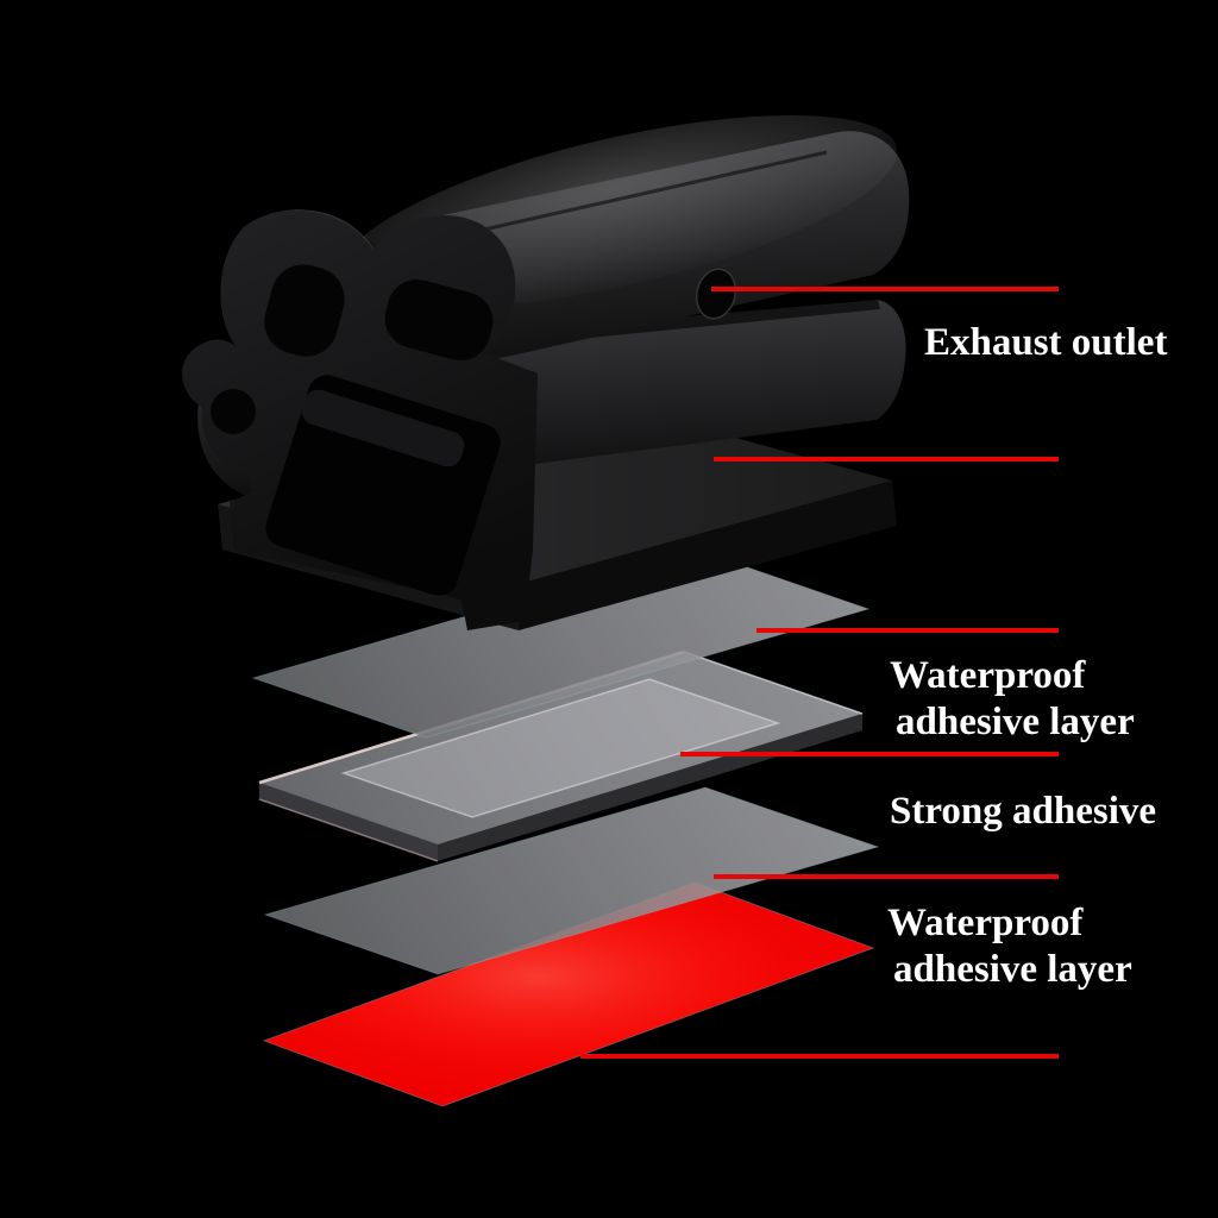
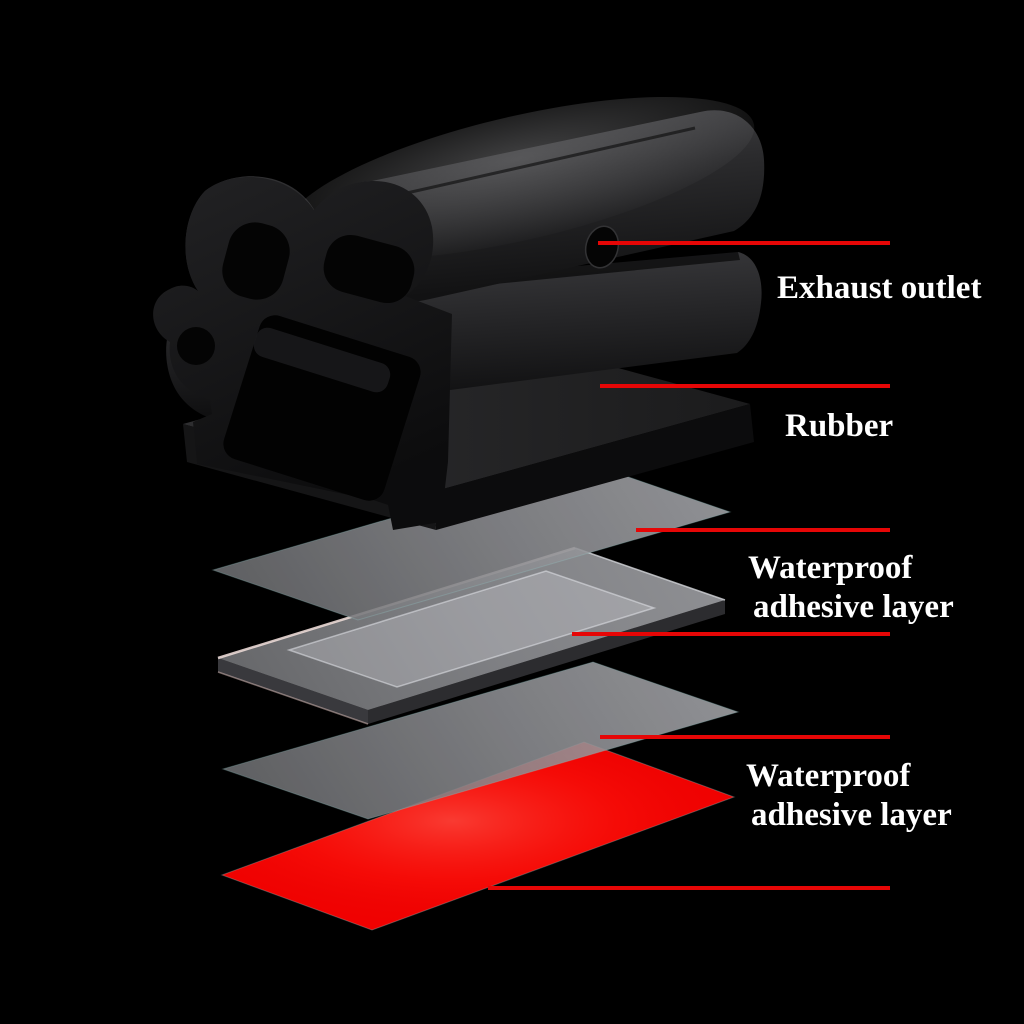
  Exhaust outlet
+ Rubber
  Waterproof
  adhesive layer
- Strong adhesive
  Waterproof
  adhesive layer
